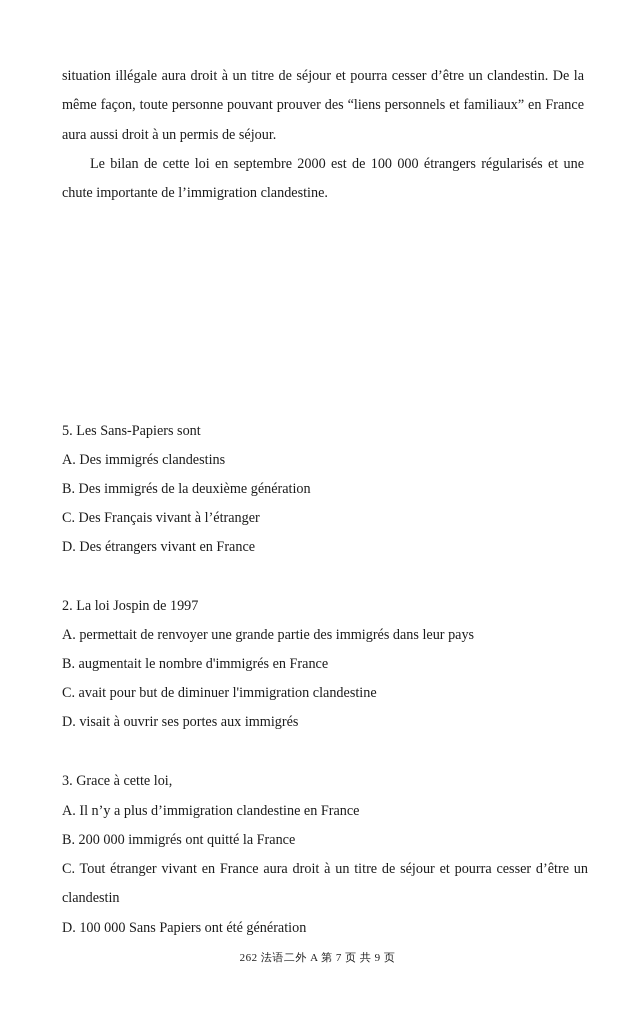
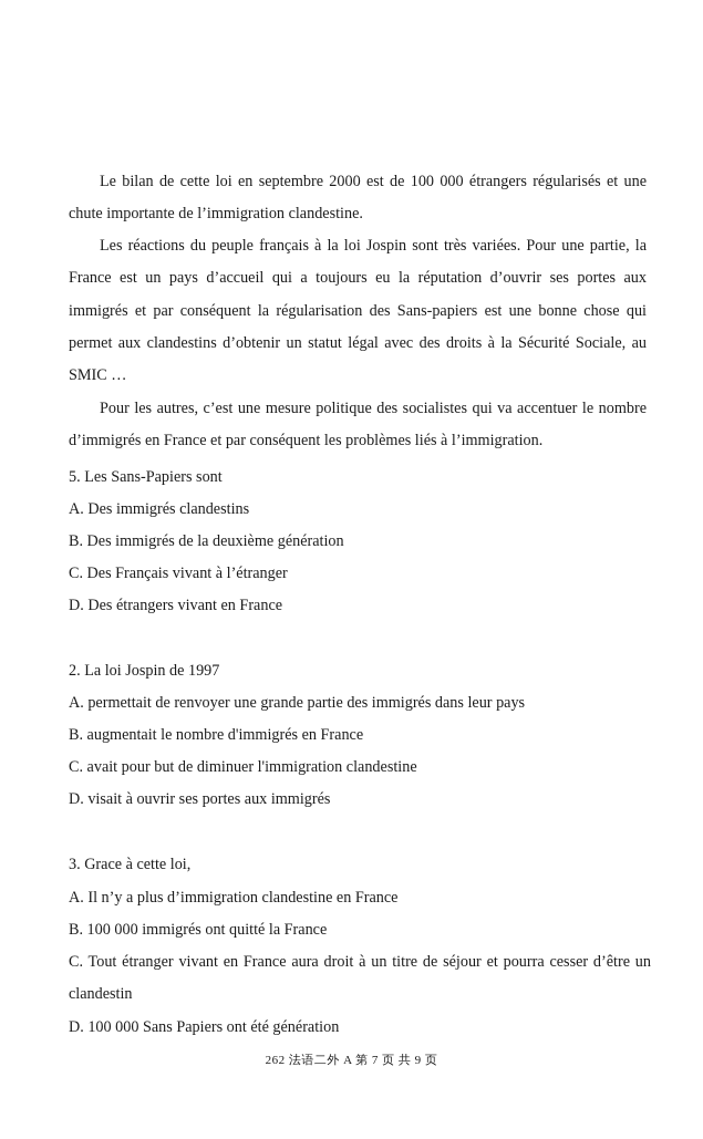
- situation illégale aura droit à un titre de séjour et pourra cesser d’être un clandestin. De la même façon, toute personne pouvant prouver des “liens personnels et familiaux” en France aura aussi droit à un permis de séjour.
  Le bilan de cette loi en septembre 2000 est de 100 000 étrangers régularisés et une chute importante de l’immigration clandestine.
+ Les réactions du peuple français à la loi Jospin sont très variées. Pour une partie, la France est un pays d’accueil qui a toujours eu la réputation d’ouvrir ses portes aux immigrés et par conséquent la régularisation des Sans-papiers est une bonne chose qui permet aux clandestins d’obtenir un statut légal avec des droits à la Sécurité Sociale, au SMIC …
+ Pour les autres, c’est une mesure politique des socialistes qui va accentuer le nombre d’immigrés en France et par conséquent les problèmes liés à l’immigration.
  5. Les Sans-Papiers sont
  A. Des immigrés clandestins
  B. Des immigrés de la deuxième génération
  C. Des Français vivant à l’étranger
  D. Des étrangers vivant en France
  2. La loi Jospin de 1997
  A. permettait de renvoyer une grande partie des immigrés dans leur pays
  B. augmentait le nombre d'immigrés en France
  C. avait pour but de diminuer l'immigration clandestine
  D. visait à ouvrir ses portes aux immigrés
  3. Grace à cette loi,
  A. Il n’y a plus d’immigration clandestine en France
- B. 200 000 immigrés ont quitté la France
+ B. 100 000 immigrés ont quitté la France
  C. Tout étranger vivant en France aura droit à un titre de séjour et pourra cesser d’être un clandestin
  D. 100 000 Sans Papiers ont été génération
  262 法语二外 A 第 7 页 共 9 页
